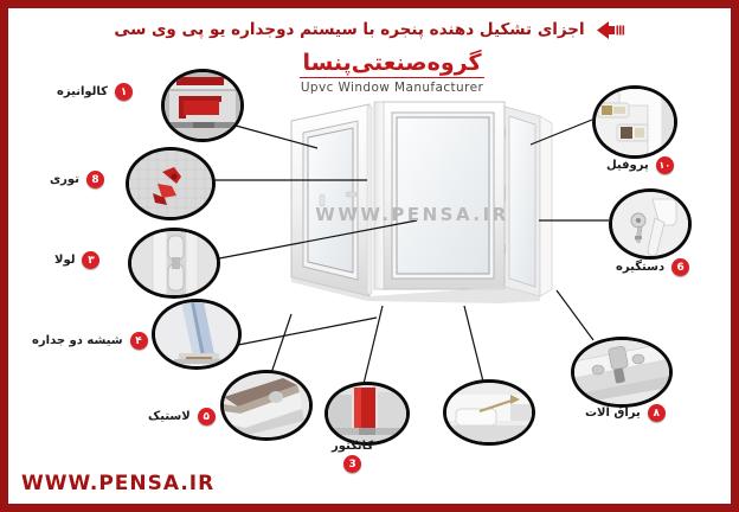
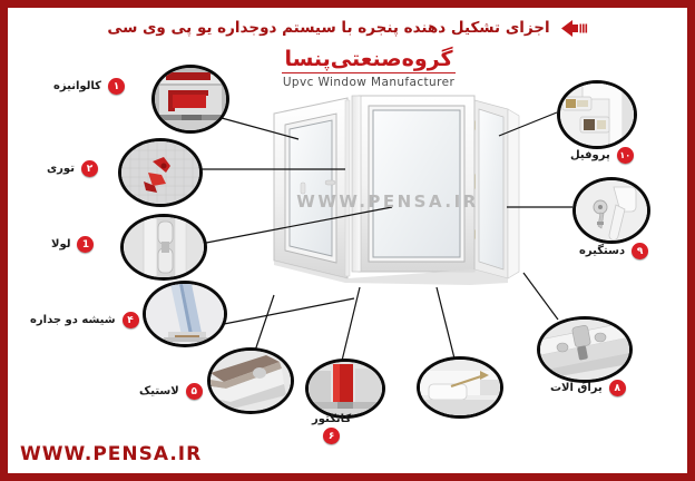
  اجزای تشکیل دهنده پنجره با سیستم دوجداره یو پی وی سی
  گروه‌صنعتی‌پنسا
  Upvc Window Manufacturer
  WWW.PENSA.IR
  ۱
  کالوانیزه
- 8
+ ۲
  توری
- ۳
+ 1
  لولا
  ۴
  شیشه دو جداره
  ۵
  لاستیک
  کانکتور
- 3
+ ۶
  ۸
  یراق آلات
- 6
+ ۹
  دستگیره
  ۱۰
  پروفیل
  WWW.PENSA.IR
